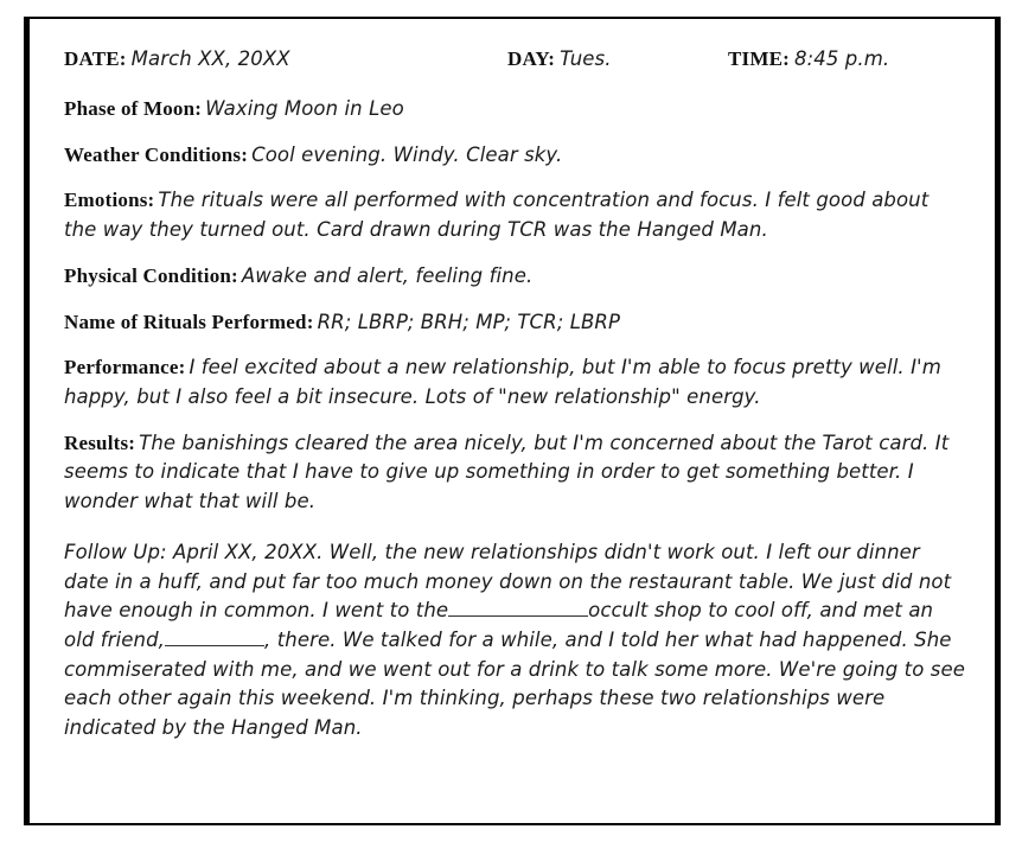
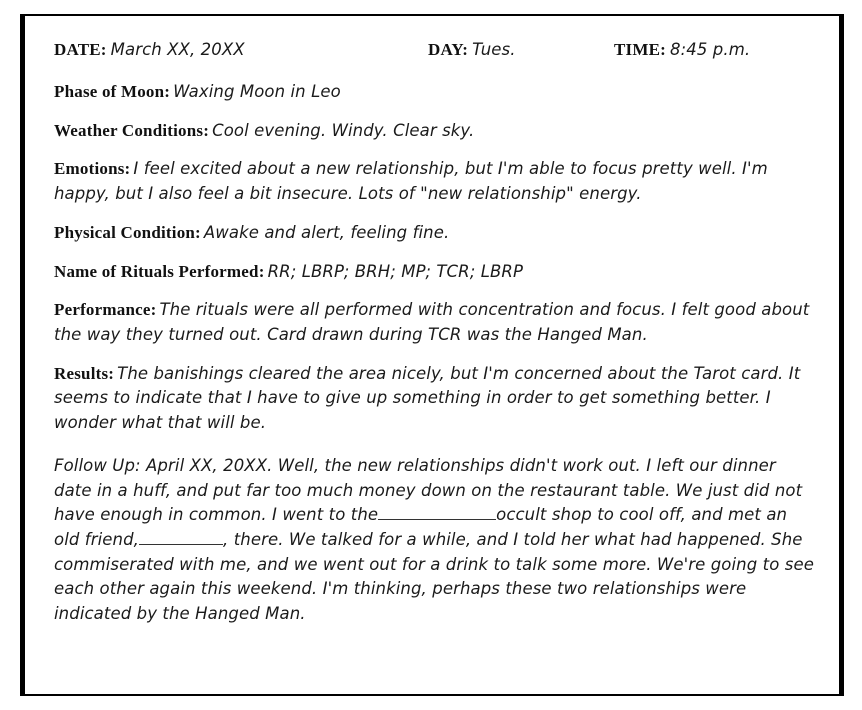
  DATE: March XX, 20XX
  DAY: Tues.
  TIME: 8:45 p.m.
  Phase of Moon: Waxing Moon in Leo
  Weather Conditions: Cool evening. Windy. Clear sky.
- Emotions: The rituals were all performed with concentration and focus. I felt good about the way they turned out. Card drawn during TCR was the Hanged Man.
+ Emotions: I feel excited about a new relationship, but I'm able to focus pretty well. I'm happy, but I also feel a bit insecure. Lots of "new relationship" energy.
  Physical Condition: Awake and alert, feeling fine.
  Name of Rituals Performed: RR; LBRP; BRH; MP; TCR; LBRP
- Performance: I feel excited about a new relationship, but I'm able to focus pretty well. I'm happy, but I also feel a bit insecure. Lots of "new relationship" energy.
+ Performance: The rituals were all performed with concentration and focus. I felt good about the way they turned out. Card drawn during TCR was the Hanged Man.
  Results: The banishings cleared the area nicely, but I'm concerned about the Tarot card. It seems to indicate that I have to give up something in order to get something better. I wonder what that will be.
  Follow Up: April XX, 20XX. Well, the new relationships didn't work out. I left our dinner date in a huff, and put far too much money down on the restaurant table. We just did not have enough in common. I went to the occult shop to cool off, and met an old friend, , there. We talked for a while, and I told her what had happened. She commiserated with me, and we went out for a drink to talk some more. We're going to see each other again this weekend. I'm thinking, perhaps these two relationships were indicated by the Hanged Man.
